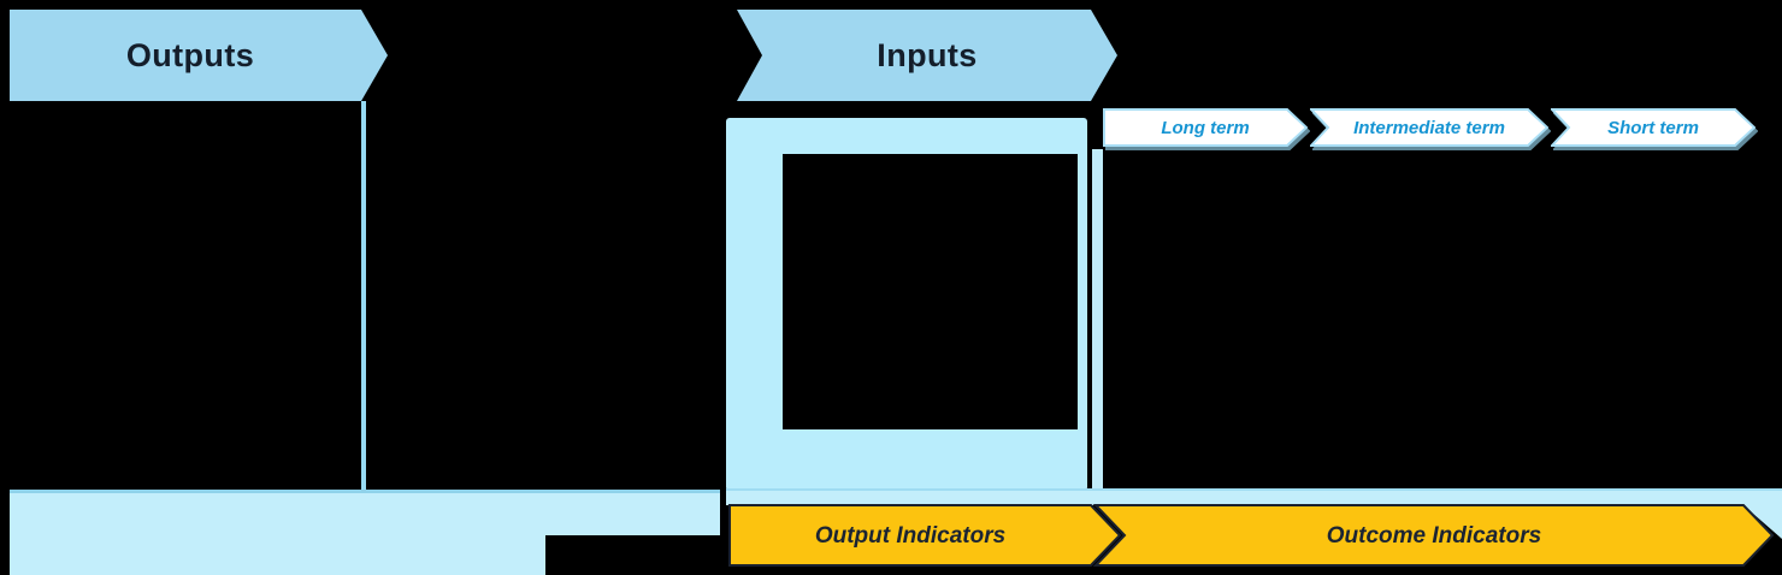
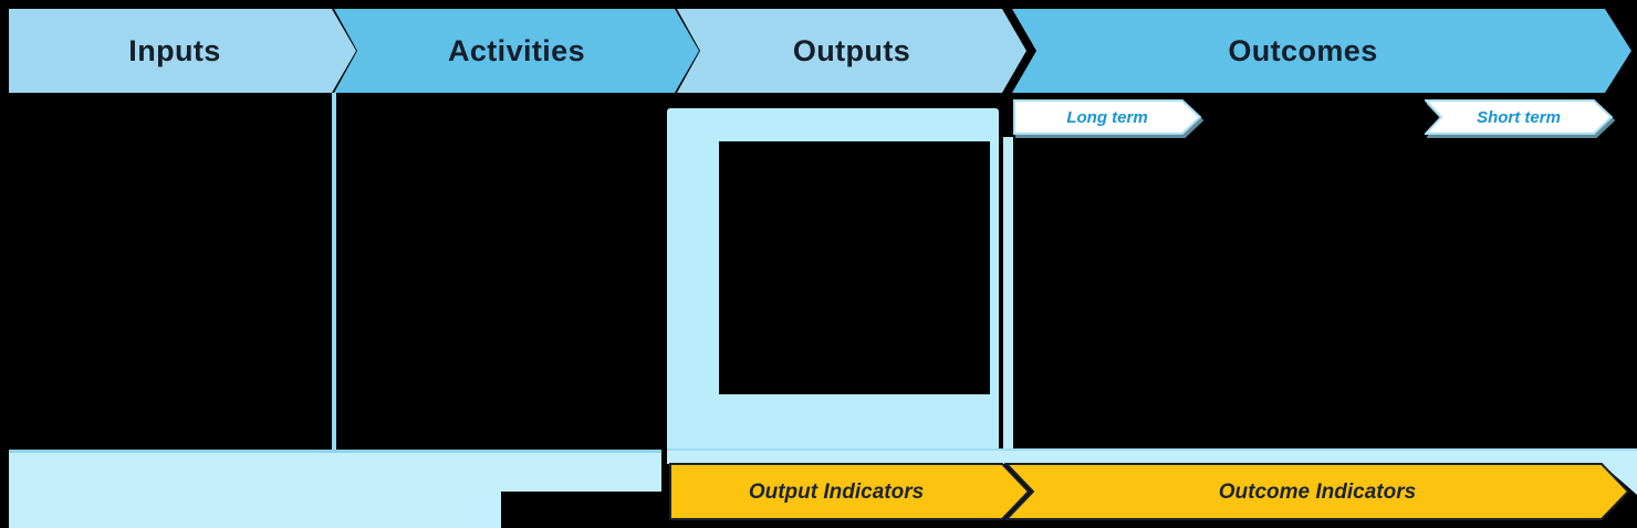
- Outputs
+ Inputs
+ Activities
- Inputs
+ Outputs
+ Outcomes
  Long term
- Intermediate term
  Short term
  Output Indicators
  Outcome Indicators
